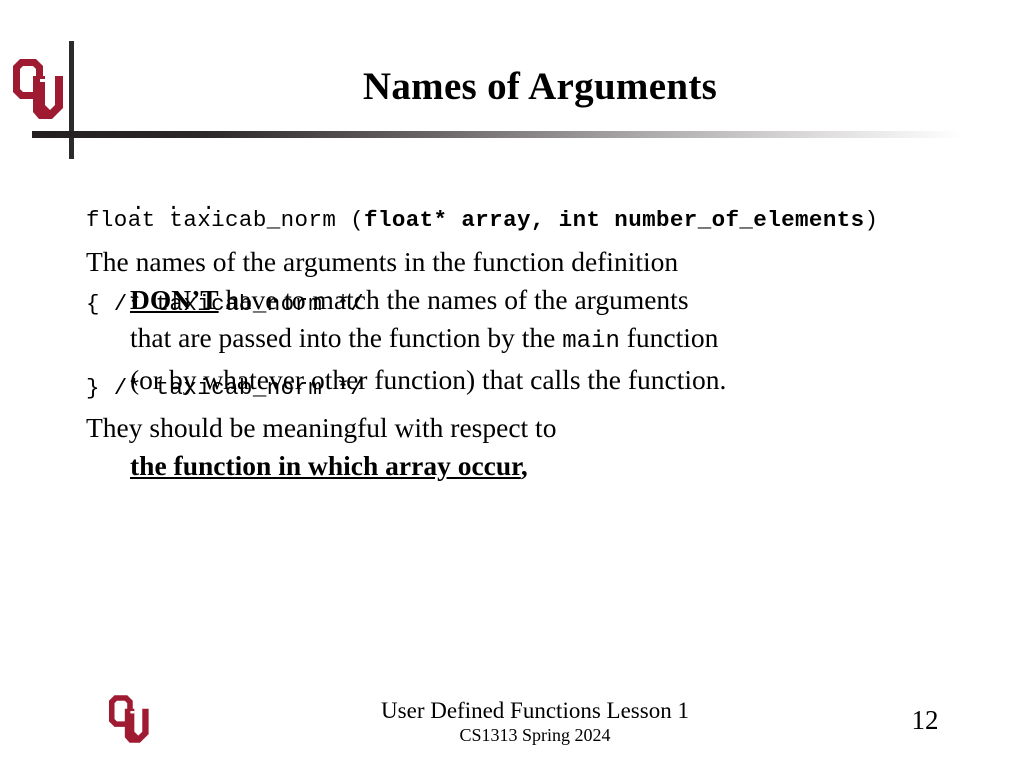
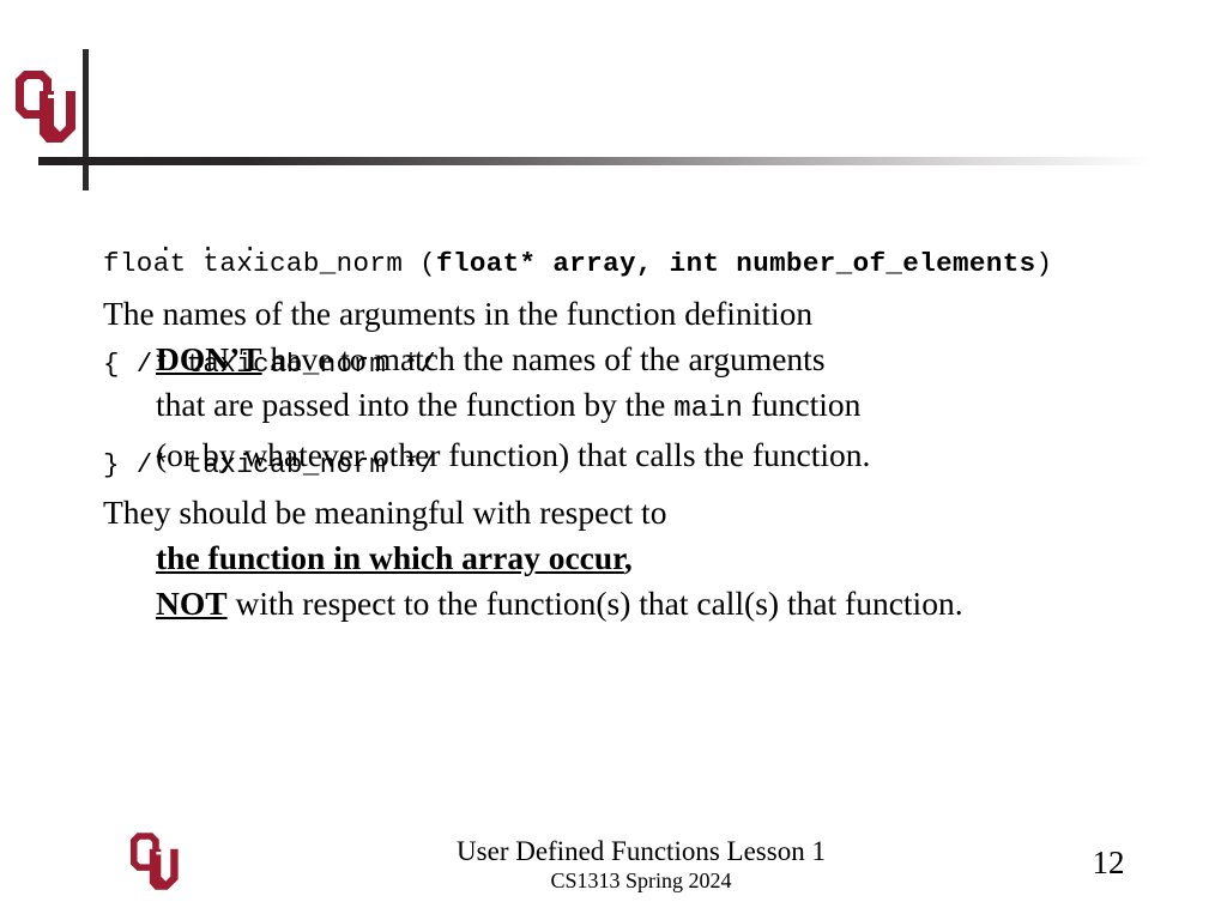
- Names of Arguments
  float taxicab_norm (float* array, int number_of_elements)
  { /* taxicab_norm */
  } /* taxicab_norm */
  . . .
  The names of the arguments in the function definition
  DON’T have to match the names of the arguments
  that are passed into the function by the main function
  (or by whatever other function) that calls the function.
  They should be meaningful with respect to
  the function in which array occur,
+ NOT with respect to the function(s) that call(s) that function.
  User Defined Functions Lesson 1
  CS1313 Spring 2024
  12
